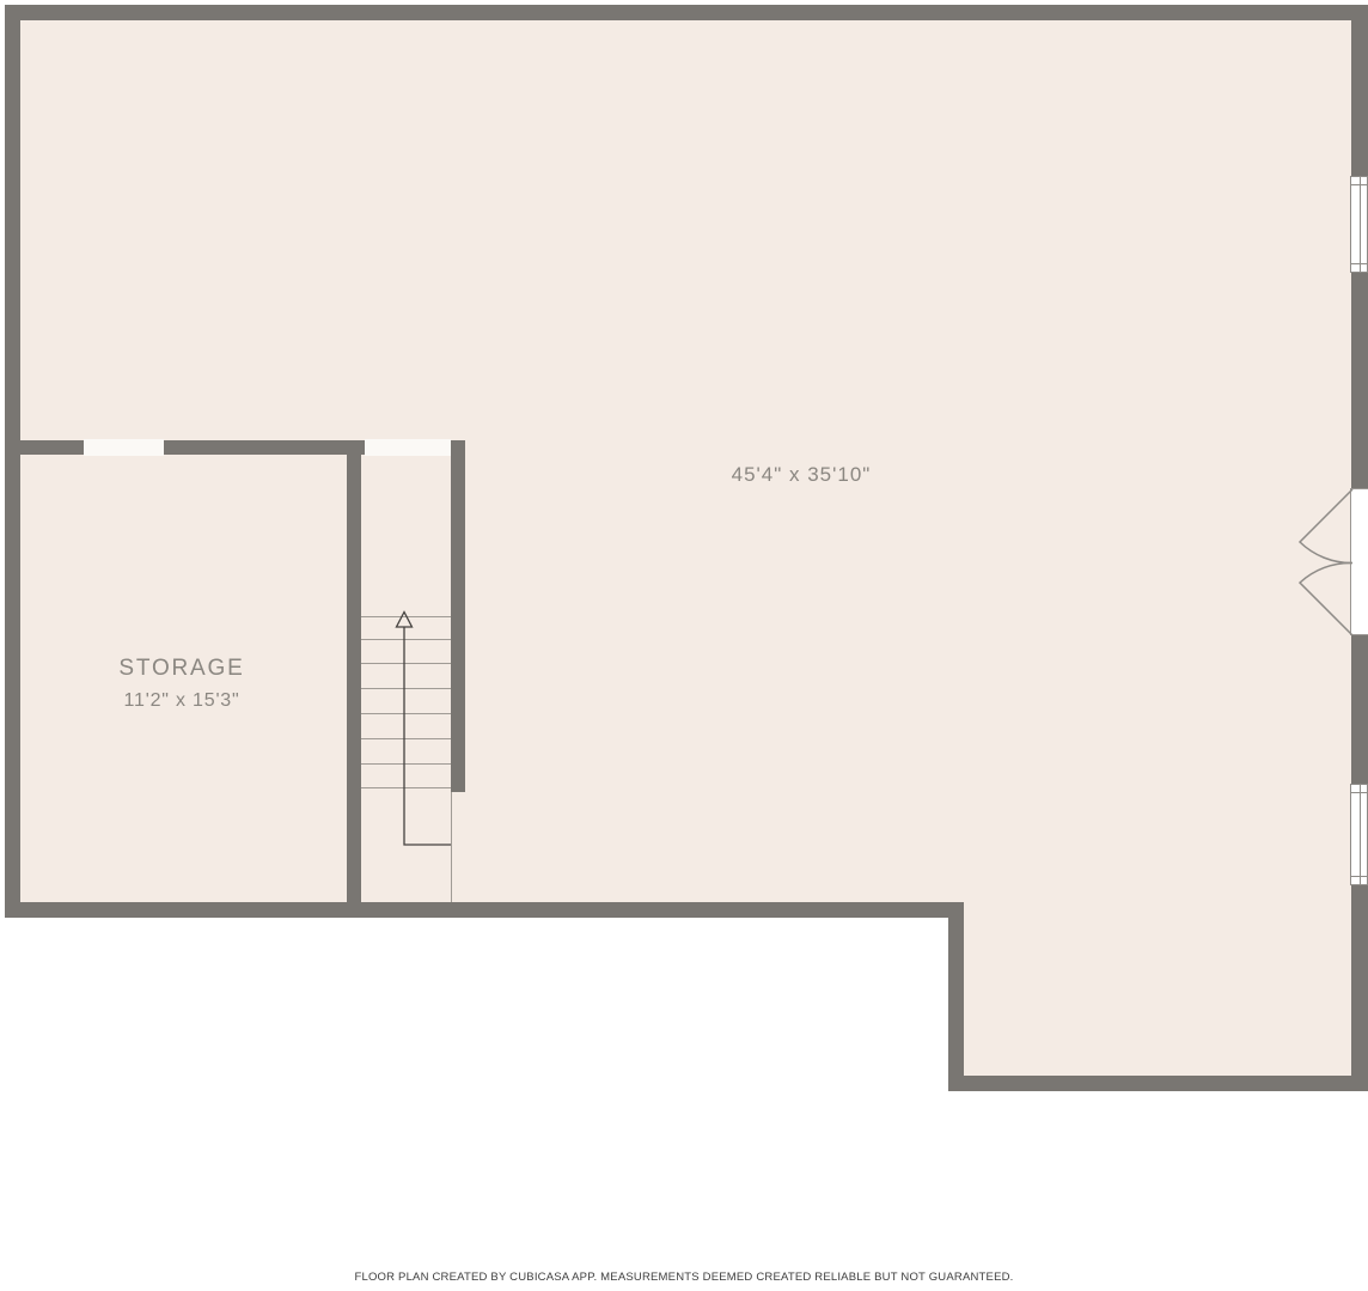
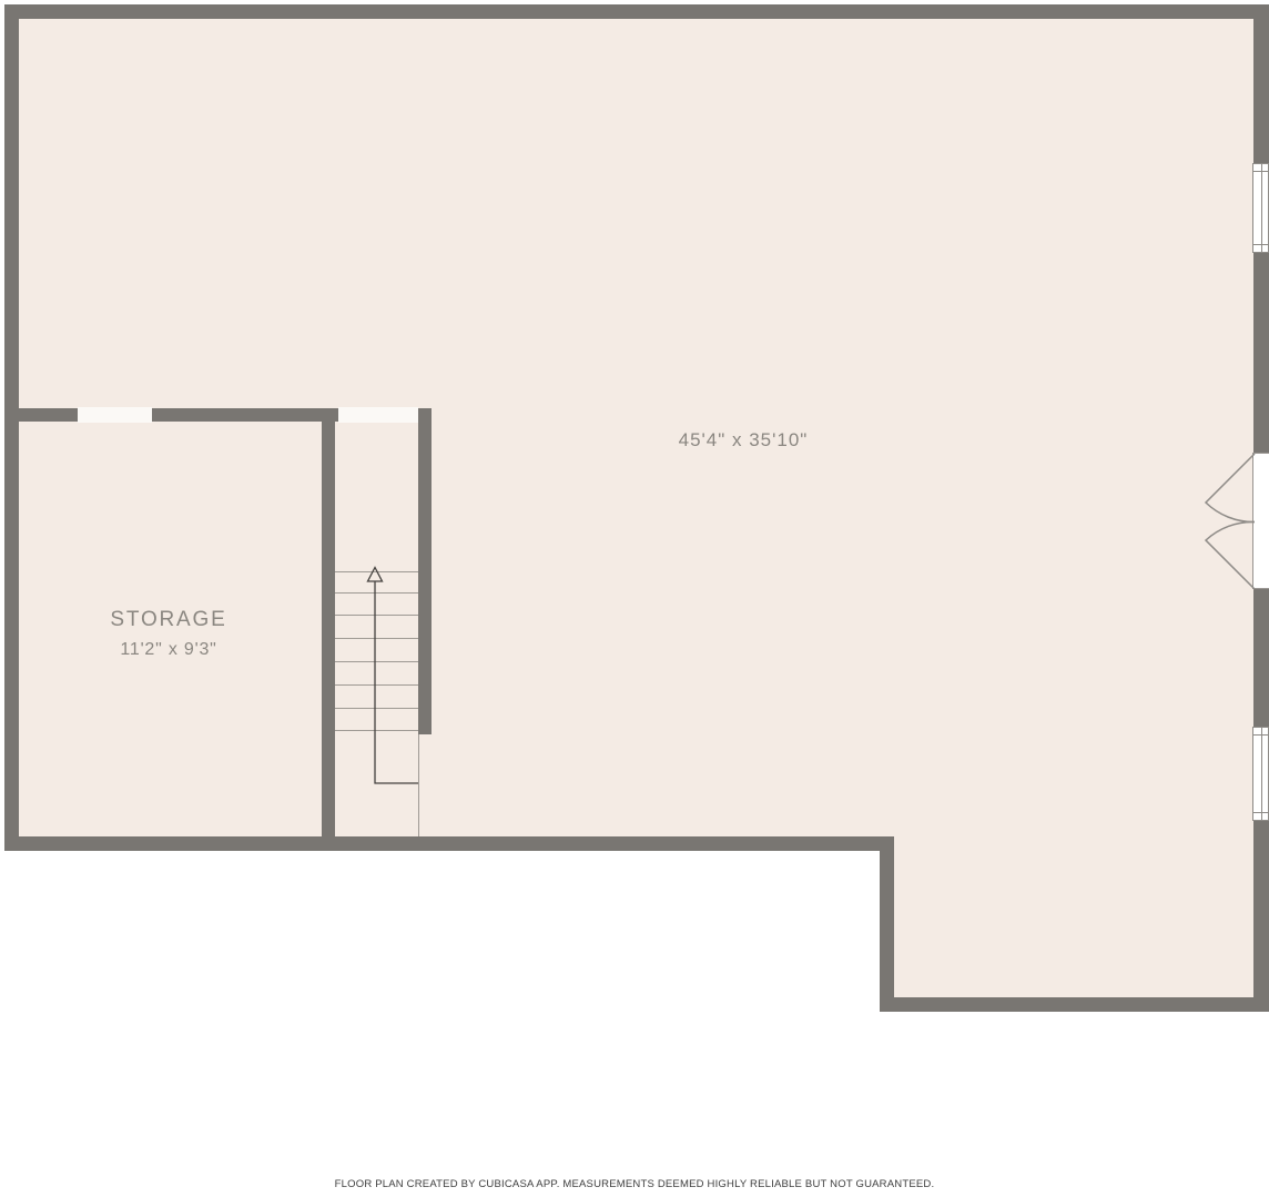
  45'4" x 35'10"
  STORAGE
- 11'2" x 15'3"
+ 11'2" x 9'3"
- FLOOR PLAN CREATED BY CUBICASA APP. MEASUREMENTS DEEMED CREATED RELIABLE BUT NOT GUARANTEED.
+ FLOOR PLAN CREATED BY CUBICASA APP. MEASUREMENTS DEEMED HIGHLY RELIABLE BUT NOT GUARANTEED.
